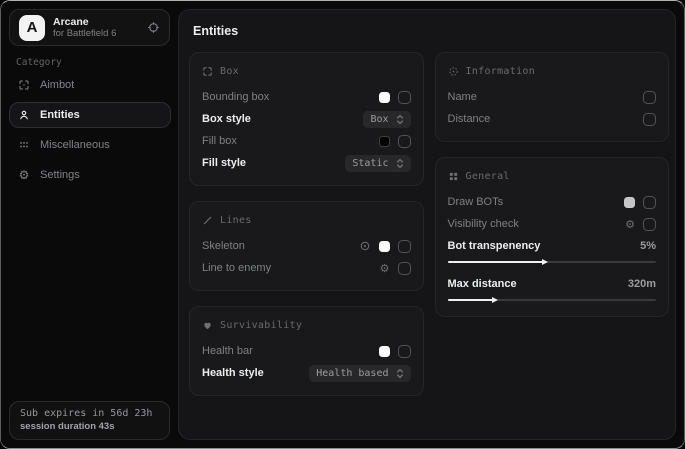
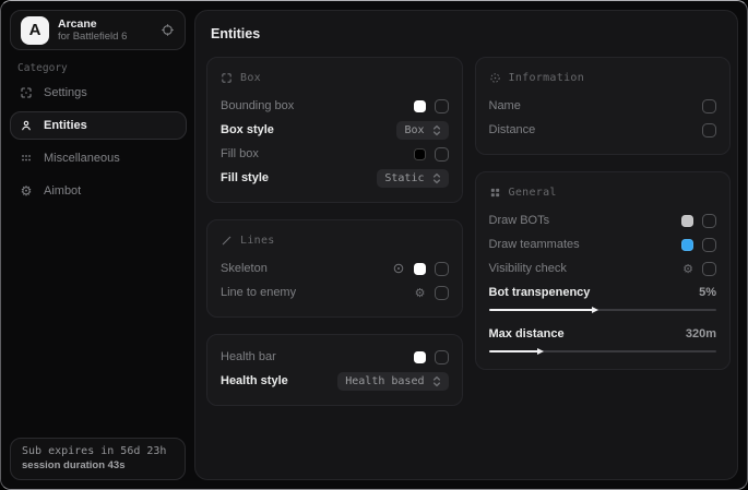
  A
  Arcane
  for Battlefield 6
  Category
- Aimbot
+ Settings
  Entities
  Miscellaneous
  ⚙
- Settings
+ Aimbot
  Sub expires in 56d 23h
  session duration 43s
  Entities
  Box
  Bounding box
  Box style
  Box
  Fill box
  Fill style
  Static
  Lines
  Skeleton
  Line to enemy
  ⚙
- Survivability
  Health bar
  Health style
  Health based
  Information
  Name
  Distance
  General
  Draw BOTs
+ Draw teammates
  Visibility check
  ⚙
  Bot transpenency
  5%
  Max distance
  320m
